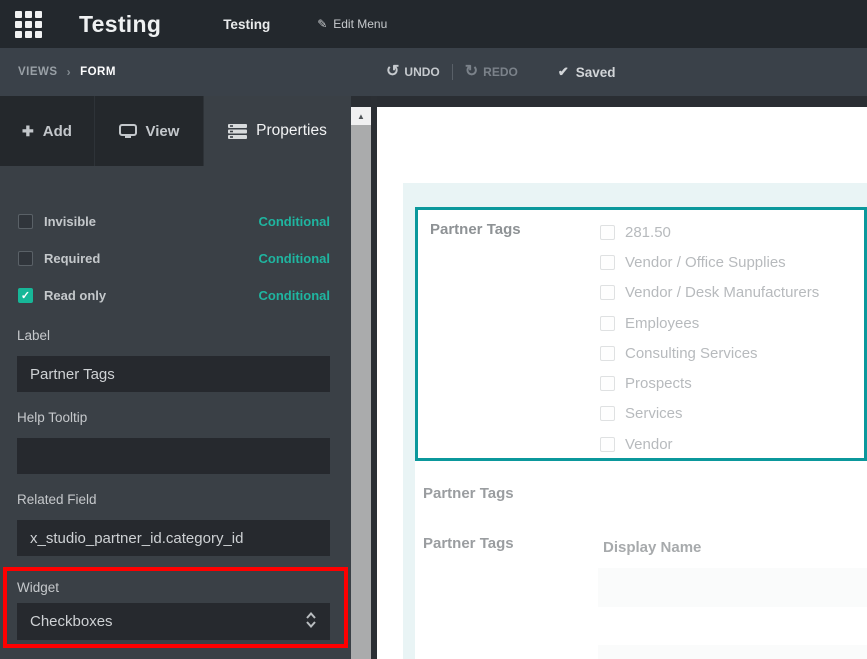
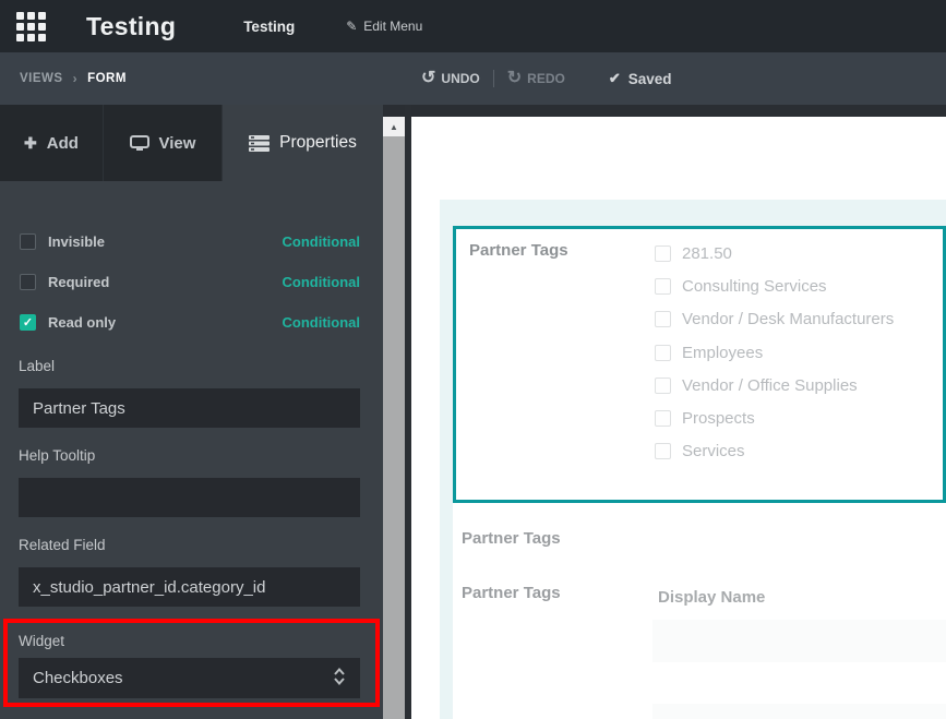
  Testing
  Testing
  ✎
  Edit Menu
  VIEWS
  ›
  FORM
  ↺
  UNDO
  ↻
  REDO
  ✔
  Saved
  ✚
  Add
  View
  Properties
  Invisible
  Conditional
  Required
  Conditional
  ✓
  Read only
  Conditional
  Label
  Partner Tags
  Help Tooltip
  Related Field
  x_studio_partner_id.category_id
  Widget
  Checkboxes
  ▲
  Partner Tags
  281.50
- Vendor / Office Supplies
+ Consulting Services
  Vendor / Desk Manufacturers
  Employees
- Consulting Services
+ Vendor / Office Supplies
  Prospects
  Services
- Vendor
  Partner Tags
  Partner Tags
  Display Name
